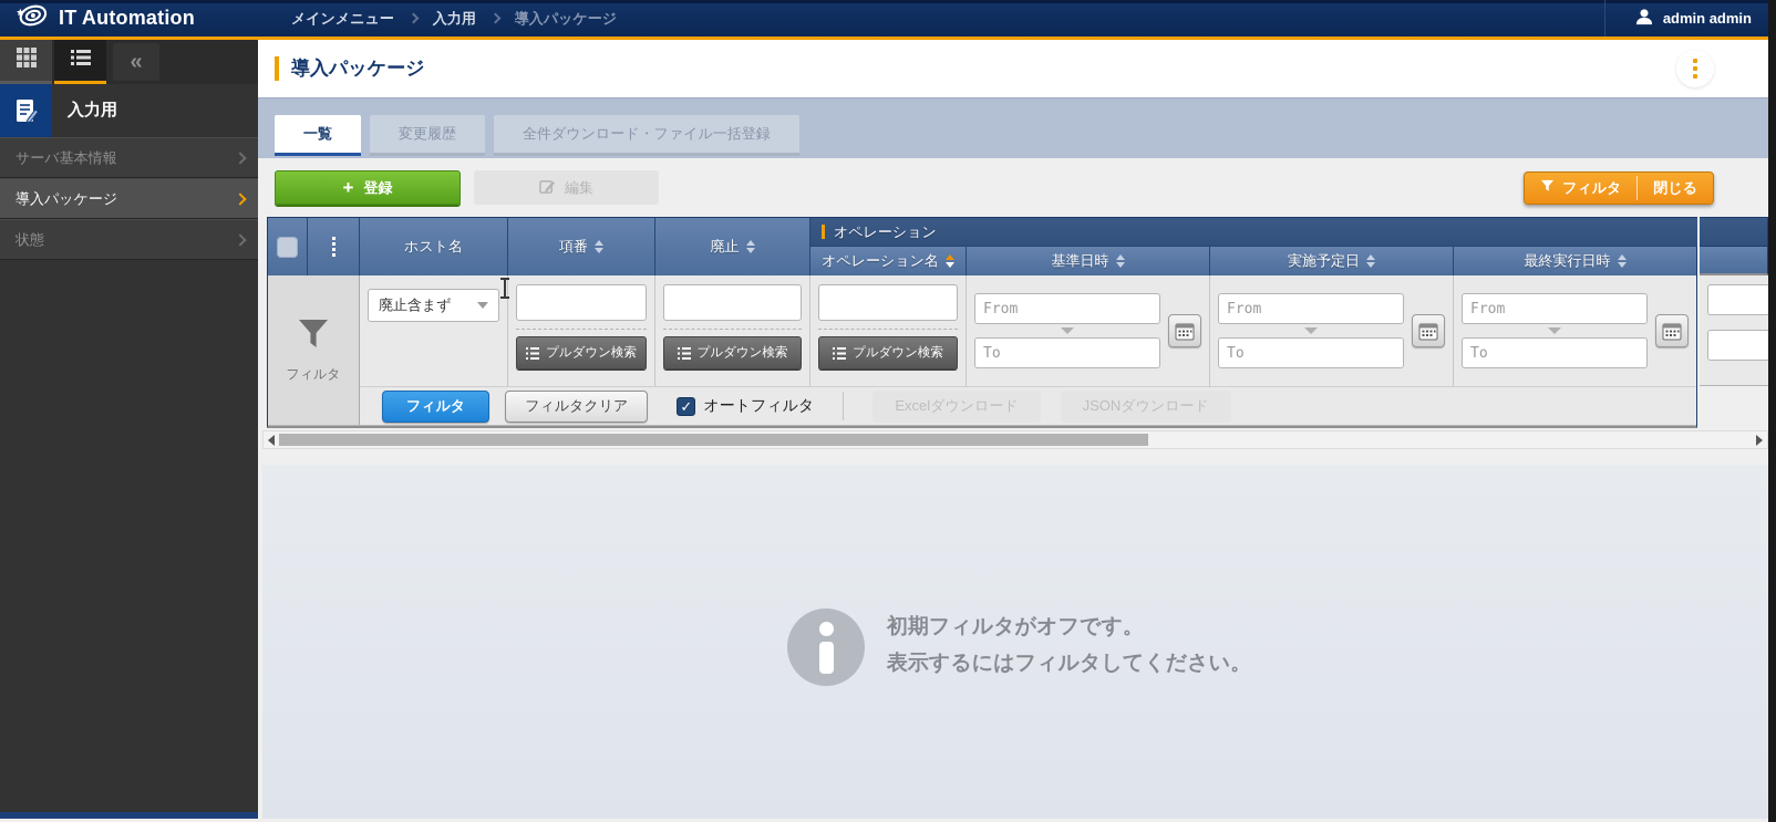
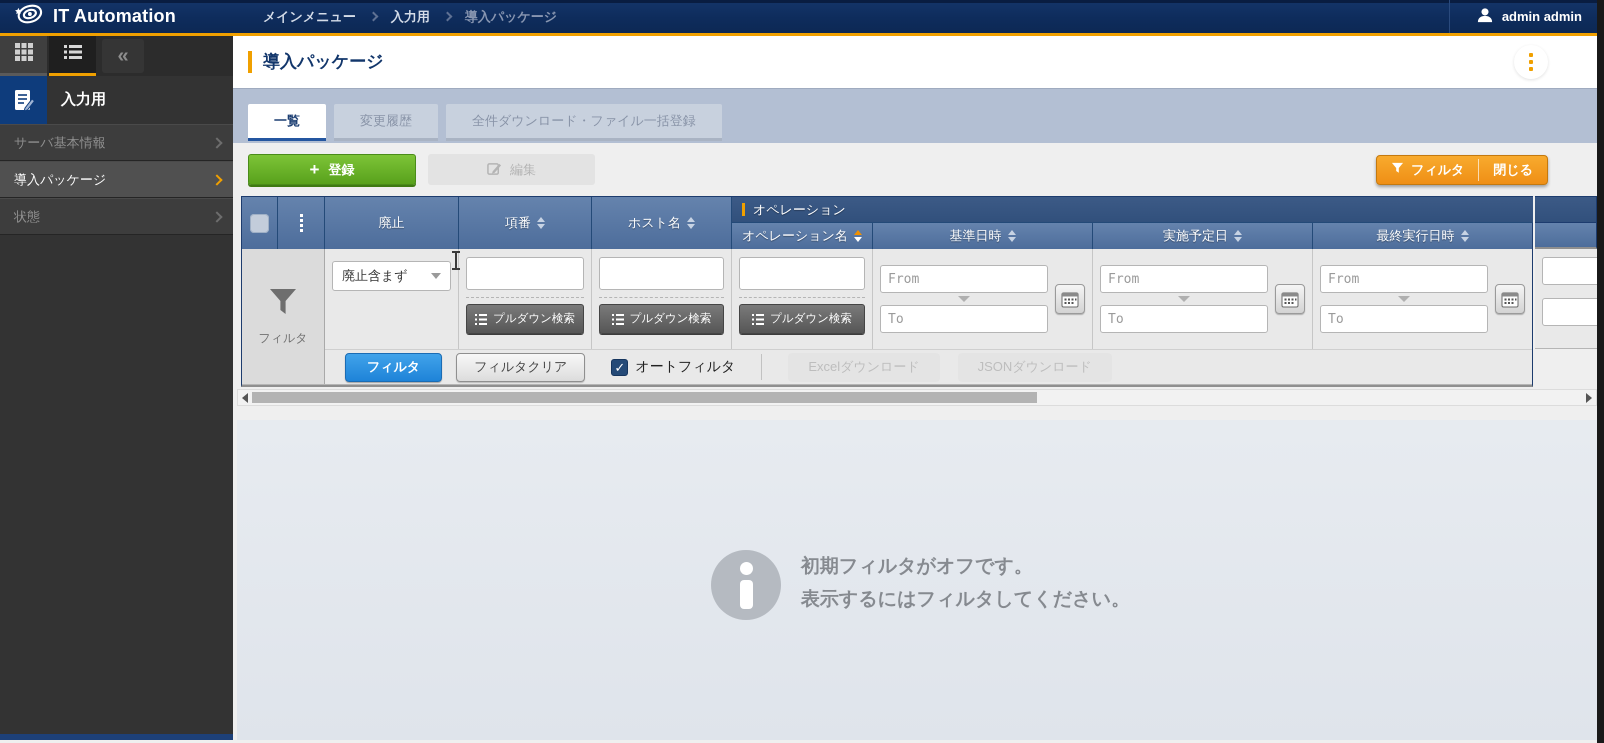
  IT Automation
  メインメニュー
  入力用
  導入パッケージ
  admin admin
  «
  入力用
  サーバ基本情報
  導入パッケージ
  状態
  導入パッケージ
  一覧
  変更履歴
  全件ダウンロード・ファイル一括登録
  +
  登録
  編集
  フィルタ
  閉じる
- ホスト名
+ 廃止
  項番
- 廃止
+ ホスト名
  オペレーション
  オペレーション名
  基準日時
  実施予定日
  最終実行日時
  フィルタ
  廃止含まず
  プルダウン検索
  プルダウン検索
  プルダウン検索
  From
  To
  From
  To
  From
  To
  フィルタ
  フィルタクリア
  ✓
  オートフィルタ
  Excelダウンロード
  JSONダウンロード
  初期フィルタがオフです。
  表示するにはフィルタしてください。
